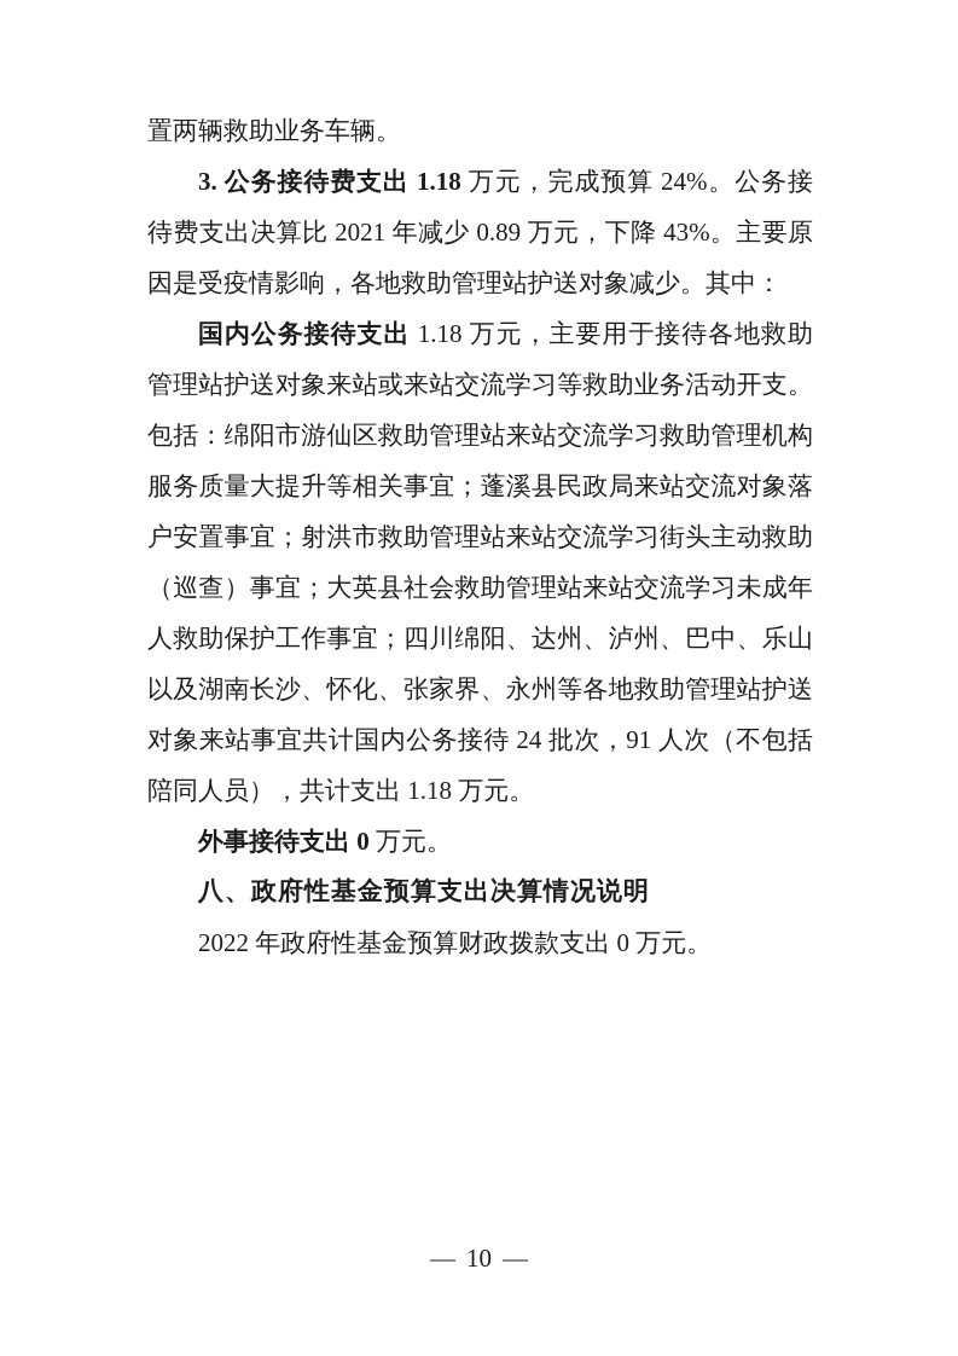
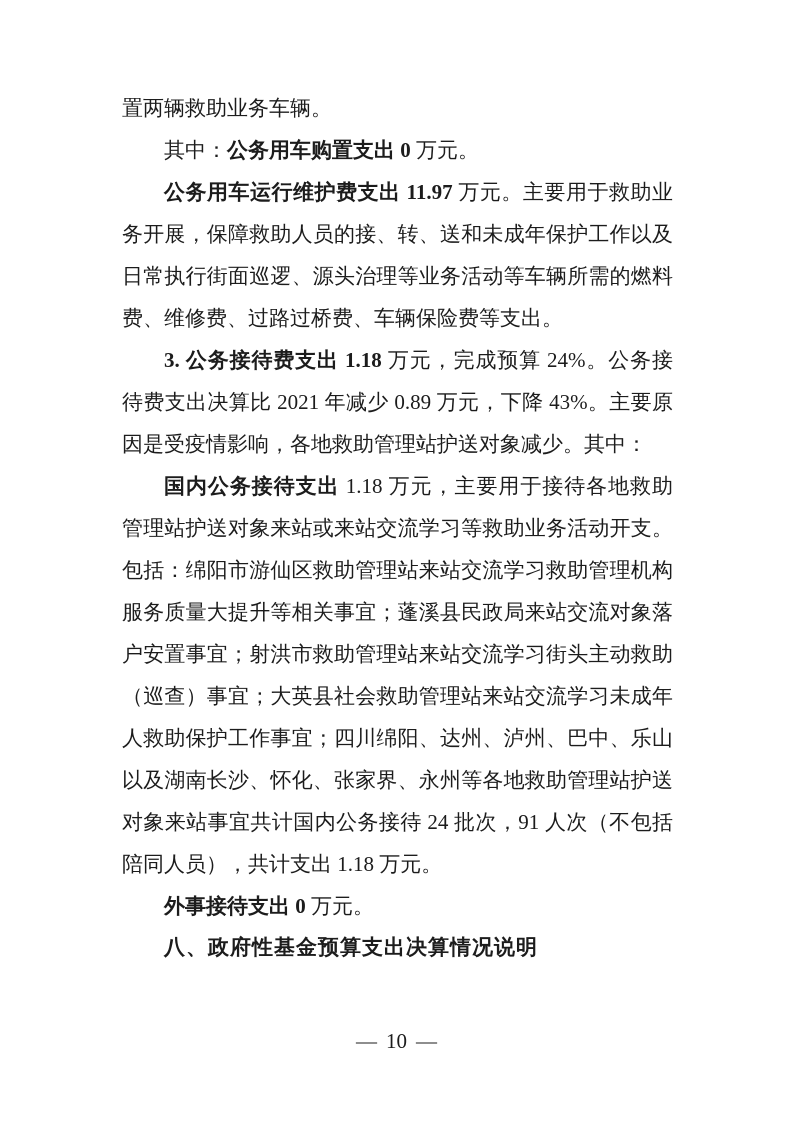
  置两辆救助业务车辆。
+ 其中：公务用车购置支出 0 万元。
+ 公务用车运行维护费支出 11.97 万元。主要用于救助业务开展，保障救助人员的接、转、送和未成年保护工作以及日常执行街面巡逻、源头治理等业务活动等车辆所需的燃料费、维修费、过路过桥费、车辆保险费等支出。
  3. 公务接待费支出 1.18 万元，完成预算 24%。公务接待费支出决算比 2021 年减少 0.89 万元，下降 43%。主要原因是受疫情影响，各地救助管理站护送对象减少。其中：
  国内公务接待支出 1.18 万元，主要用于接待各地救助管理站护送对象来站或来站交流学习等救助业务活动开支。包括：绵阳市游仙区救助管理站来站交流学习救助管理机构服务质量大提升等相关事宜；蓬溪县民政局来站交流对象落户安置事宜；射洪市救助管理站来站交流学习街头主动救助（巡查）事宜；大英县社会救助管理站来站交流学习未成年人救助保护工作事宜；四川绵阳、达州、泸州、巴中、乐山以及湖南长沙、怀化、张家界、永州等各地救助管理站护送对象来站事宜共计国内公务接待 24 批次，91 人次（不包括陪同人员），共计支出 1.18 万元。
  外事接待支出 0 万元。
  八、政府性基金预算支出决算情况说明
- 2022 年政府性基金预算财政拨款支出 0 万元。
  — 10 —
